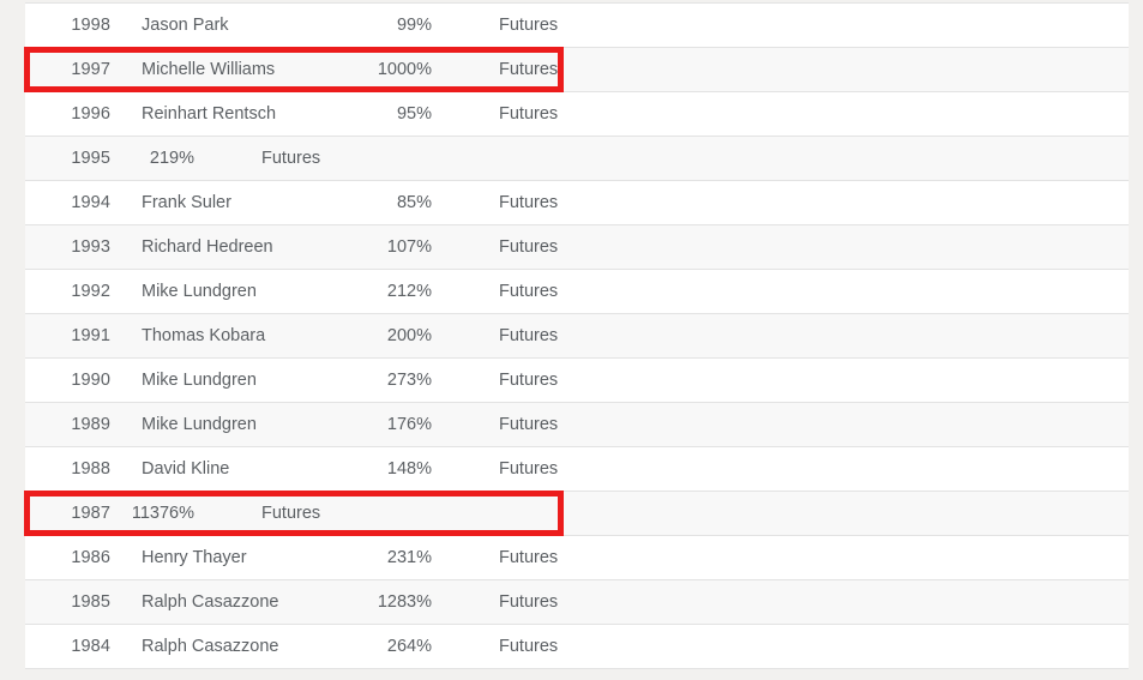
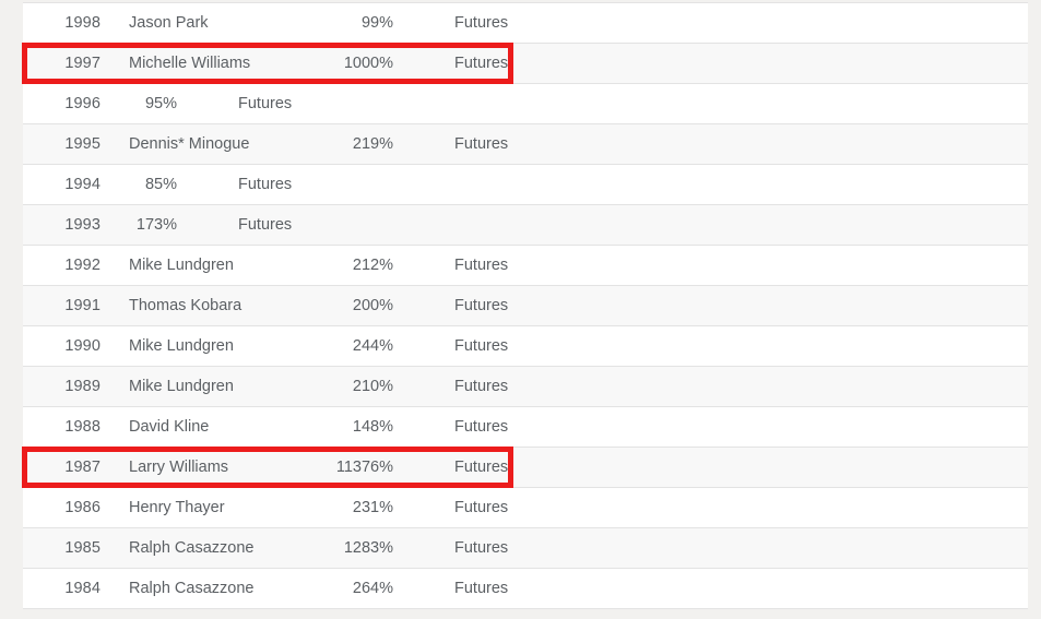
  1998
  Jason Park
  99%
  Futures
  1997
  Michelle Williams
  1000%
  Futures
  1996
- Reinhart Rentsch
  95%
  Futures
  1995
+ Dennis* Minogue
  219%
  Futures
  1994
- Frank Suler
  85%
  Futures
  1993
- Richard Hedreen
- 107%
+ 173%
  Futures
  1992
  Mike Lundgren
  212%
  Futures
  1991
  Thomas Kobara
  200%
  Futures
  1990
  Mike Lundgren
- 273%
+ 244%
  Futures
  1989
  Mike Lundgren
- 176%
+ 210%
  Futures
  1988
  David Kline
  148%
  Futures
  1987
+ Larry Williams
  11376%
  Futures
  1986
  Henry Thayer
  231%
  Futures
  1985
  Ralph Casazzone
  1283%
  Futures
  1984
  Ralph Casazzone
  264%
  Futures
